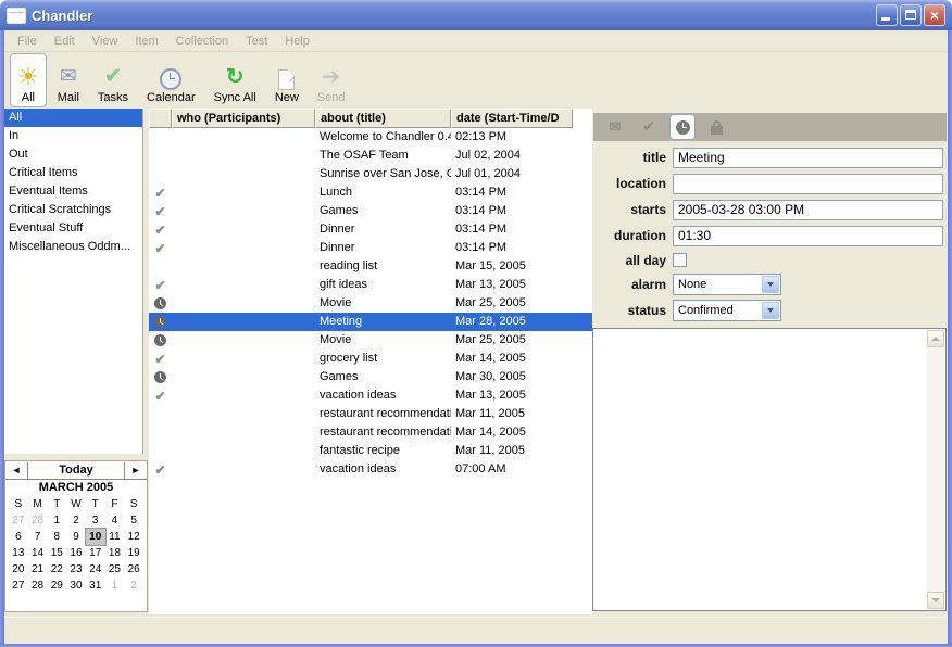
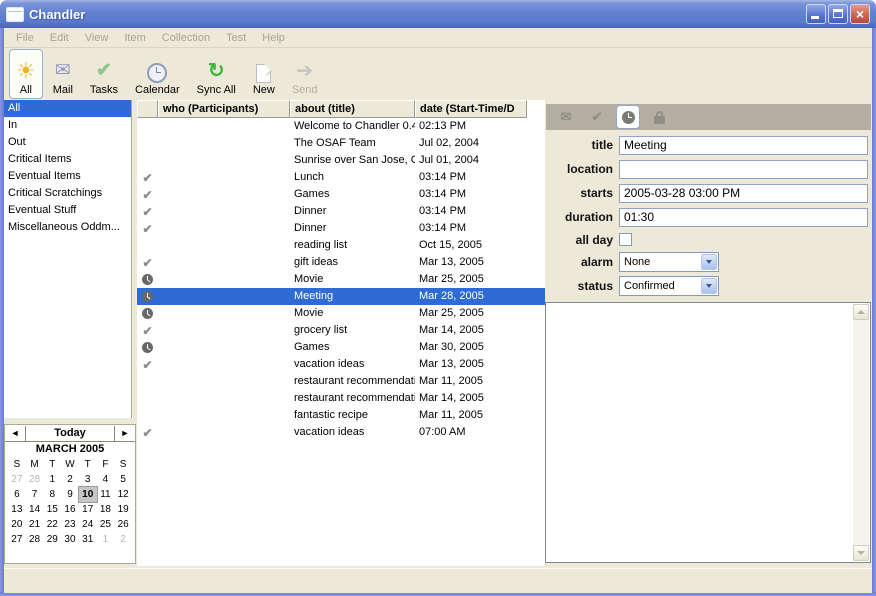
  Chandler
  ×
  File
  Edit
  View
  Item
  Collection
  Test
  Help
  ☀
  All
  ✉
  Mail
  ✔
  Tasks
  Calendar
  ↻
  Sync All
  New
  ➔
  Send
  All
  In
  Out
  Critical Items
  Eventual Items
  Critical Scratchings
  Eventual Stuff
  Miscellaneous Oddm...
  ◄
  Today
  ►
  MARCH 2005
  S
  M
  T
  W
  T
  F
  S
  27
  28
  1
  2
  3
  4
  5
  6
  7
  8
  9
  10
  11
  12
  13
  14
  15
  16
  17
  18
  19
  20
  21
  22
  23
  24
  25
  26
  27
  28
  29
  30
  31
  1
  2
  who (Participants)
  about (title)
  date (Start-Time/D
  Welcome to Chandler 0.4
  02:13 PM
  The OSAF Team
  Jul 02, 2004
  Sunrise over San Jose, C
  Jul 01, 2004
  ✔
  Lunch
  03:14 PM
  ✔
  Games
  03:14 PM
  ✔
  Dinner
  03:14 PM
  ✔
  Dinner
  03:14 PM
  reading list
- Mar 15, 2005
+ Oct 15, 2005
  ✔
  gift ideas
  Mar 13, 2005
  Movie
  Mar 25, 2005
  Meeting
  Mar 28, 2005
  Movie
  Mar 25, 2005
  ✔
  grocery list
  Mar 14, 2005
  Games
  Mar 30, 2005
  ✔
  vacation ideas
  Mar 13, 2005
  restaurant recommendat
  Mar 11, 2005
  restaurant recommendat
  Mar 14, 2005
  fantastic recipe
  Mar 11, 2005
  ✔
  vacation ideas
  07:00 AM
  ✉
  ✔
  title
  Meeting
  location
  starts
  2005-03-28 03:00 PM
  duration
  01:30
  all day
  alarm
  None
  status
  Confirmed
